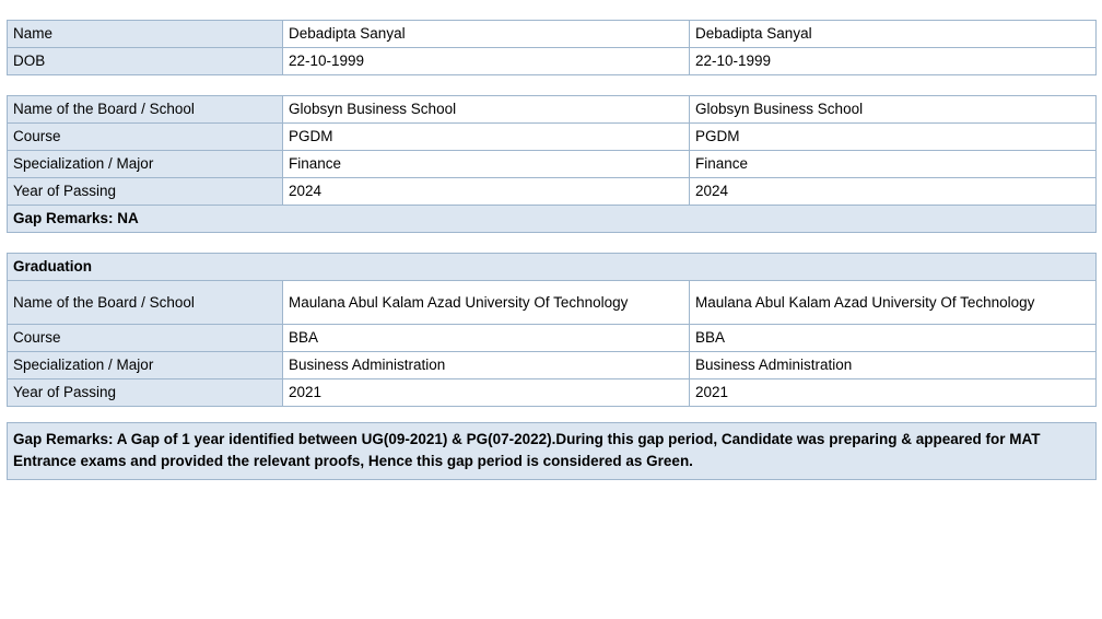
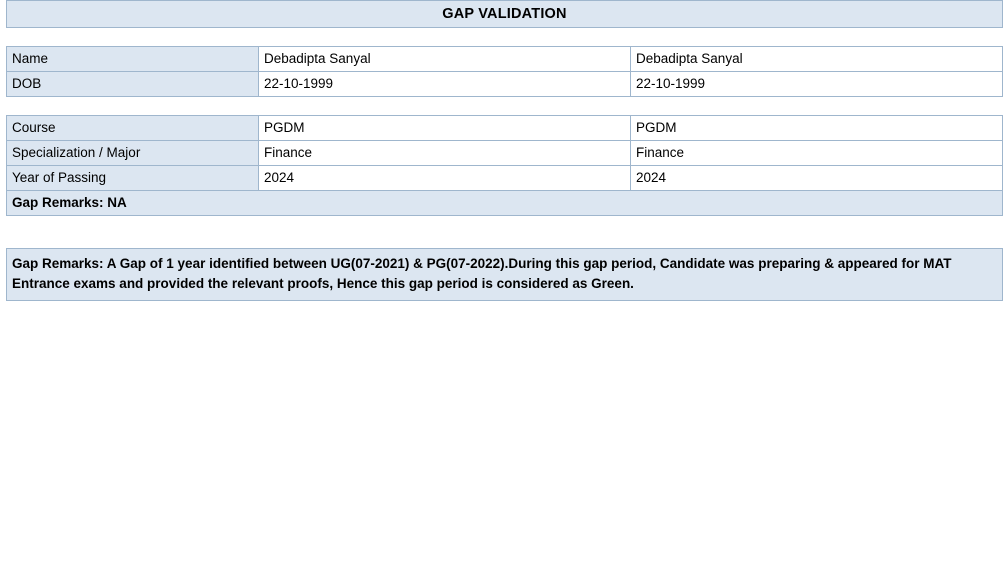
+ GAP VALIDATION
  Name	Debadipta Sanyal	Debadipta Sanyal
  DOB	22-10-1999	22-10-1999
- Name of the Board / School	Globsyn Business School	Globsyn Business School
  Course	PGDM	PGDM
  Specialization / Major	Finance	Finance
  Year of Passing	2024	2024
  Gap Remarks: NA
- Graduation
- Name of the Board / School	Maulana Abul Kalam Azad University Of Technology	Maulana Abul Kalam Azad University Of Technology
- Course	BBA	BBA
- Specialization / Major	Business Administration	Business Administration
- Year of Passing	2021	2021
- Gap Remarks: A Gap of 1 year identified between UG(09-2021) & PG(07-2022).During this gap period, Candidate was preparing & appeared for MAT Entrance exams and provided the relevant proofs, Hence this gap period is considered as Green.
+ Gap Remarks: A Gap of 1 year identified between UG(07-2021) & PG(07-2022).During this gap period, Candidate was preparing & appeared for MAT Entrance exams and provided the relevant proofs, Hence this gap period is considered as Green.
